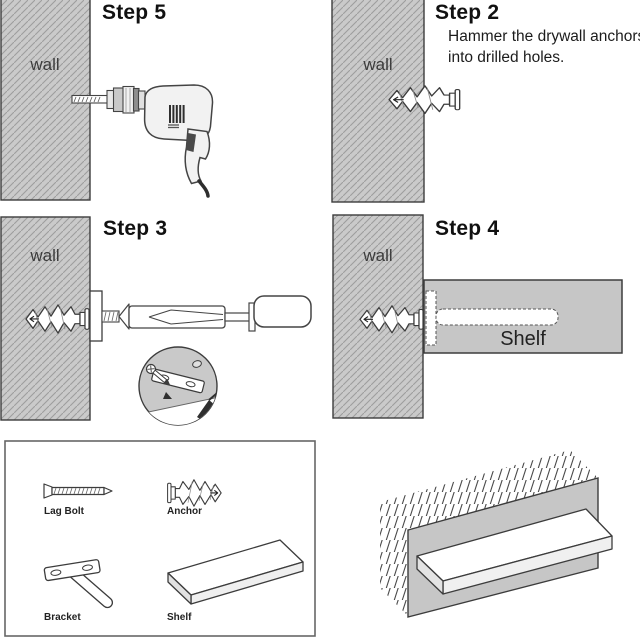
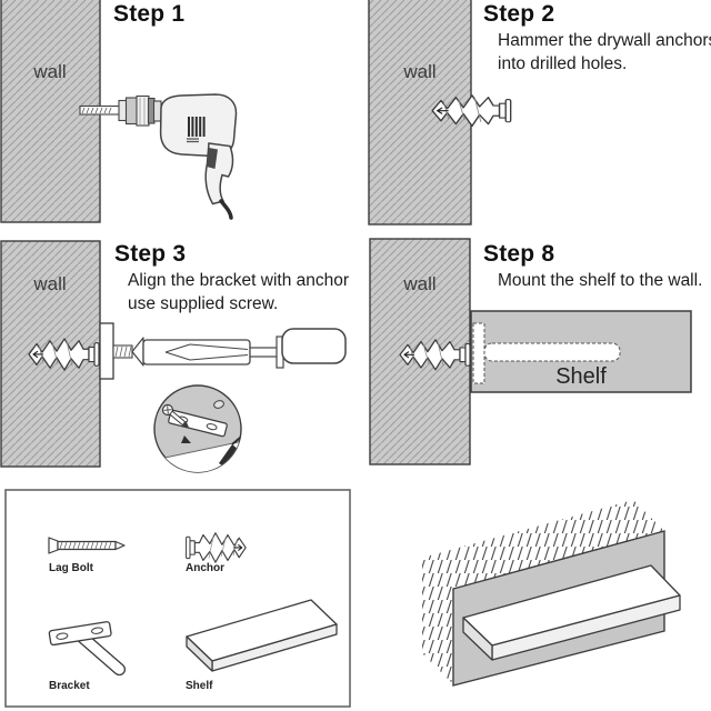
- Step 5
+ Step 1
  wall
  Step 2
  Hammer the drywall anchor
  into drilled holes.
  wall
  Step 3
+ Align the bracket with anchor
+ use supplied screw.
  wall
- Step 4
+ Step 8
+ Mount the shelf to the wall.
  wall
  Shelf
  Lag Bolt
  Anchor
  Bracket
  Shelf
